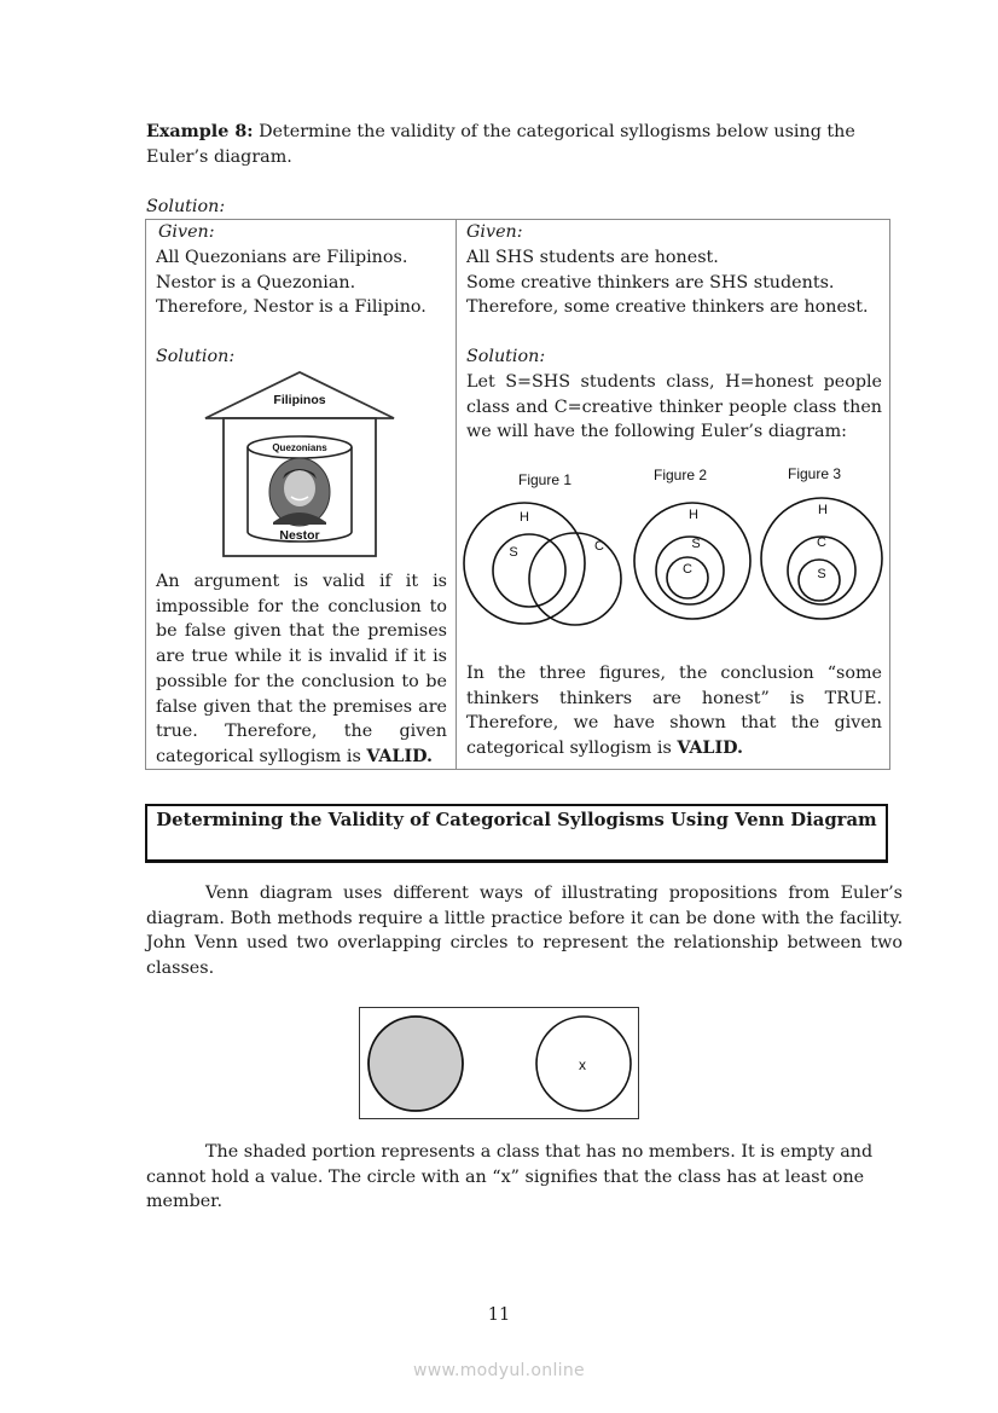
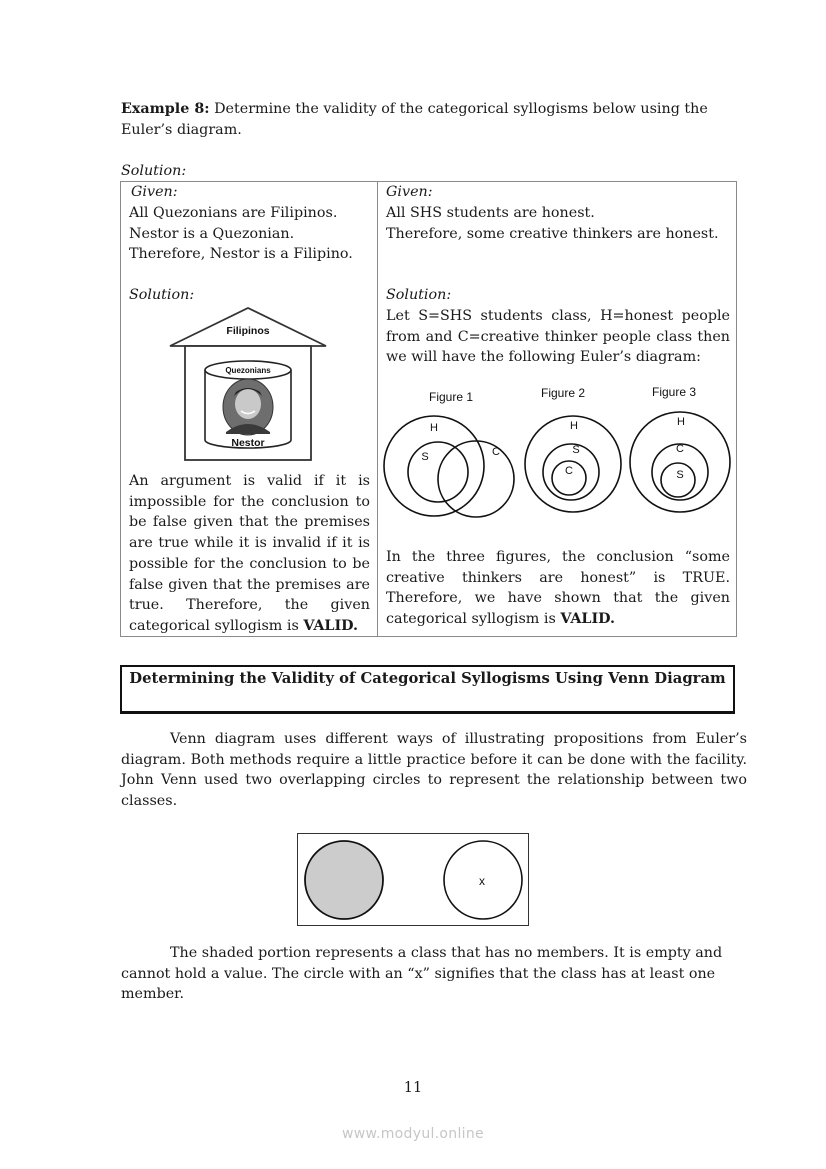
  Example 8: Determine the validity of the categorical syllogisms below using the Euler’s diagram.
  Solution:
  Given:
  All Quezonians are Filipinos.
  Nestor is a Quezonian.
  Therefore, Nestor is a Filipino.
  Solution:
  Filipinos
  Quezonians
  Nestor
  An argument is valid if it is impossible for the conclusion to be false given that the premises are true while it is invalid if it is possible for the conclusion to be false given that the premises are true. Therefore, the given categorical syllogism is VALID.
  Given:
  All SHS students are honest.
- Some creative thinkers are SHS students.
  Therefore, some creative thinkers are honest.
  Solution:
- Let S=SHS students class, H=honest people class and C=creative thinker people class then we will have the following Euler’s diagram:
+ Let S=SHS students class, H=honest people from and C=creative thinker people class then we will have the following Euler’s diagram:
  Figure 1
  H
  S
  C
  Figure 2
  H
  S
  C
  Figure 3
  H
  C
  S
- In the three figures, the conclusion “some thinkers thinkers are honest” is TRUE. Therefore, we have shown that the given categorical syllogism is VALID.
+ In the three figures, the conclusion “some creative thinkers are honest” is TRUE. Therefore, we have shown that the given categorical syllogism is VALID.
  Determining the Validity of Categorical Syllogisms Using Venn Diagram
  Venn diagram uses different ways of illustrating propositions from Euler’s diagram. Both methods require a little practice before it can be done with the facility. John Venn used two overlapping circles to represent the relationship between two classes.
  x
  The shaded portion represents a class that has no members. It is empty and cannot hold a value. The circle with an “x” signifies that the class has at least one member.
  11
  www.modyul.online
